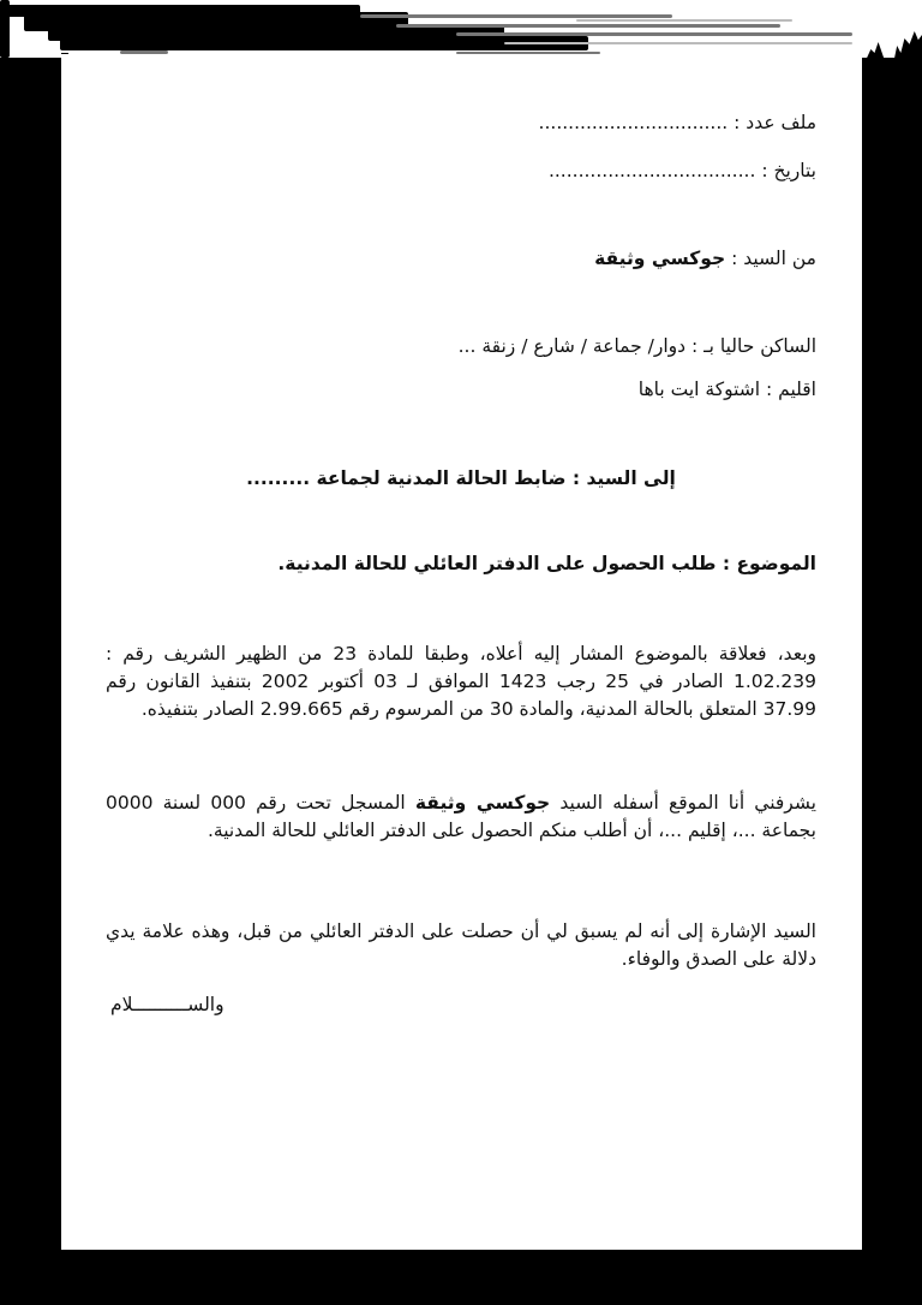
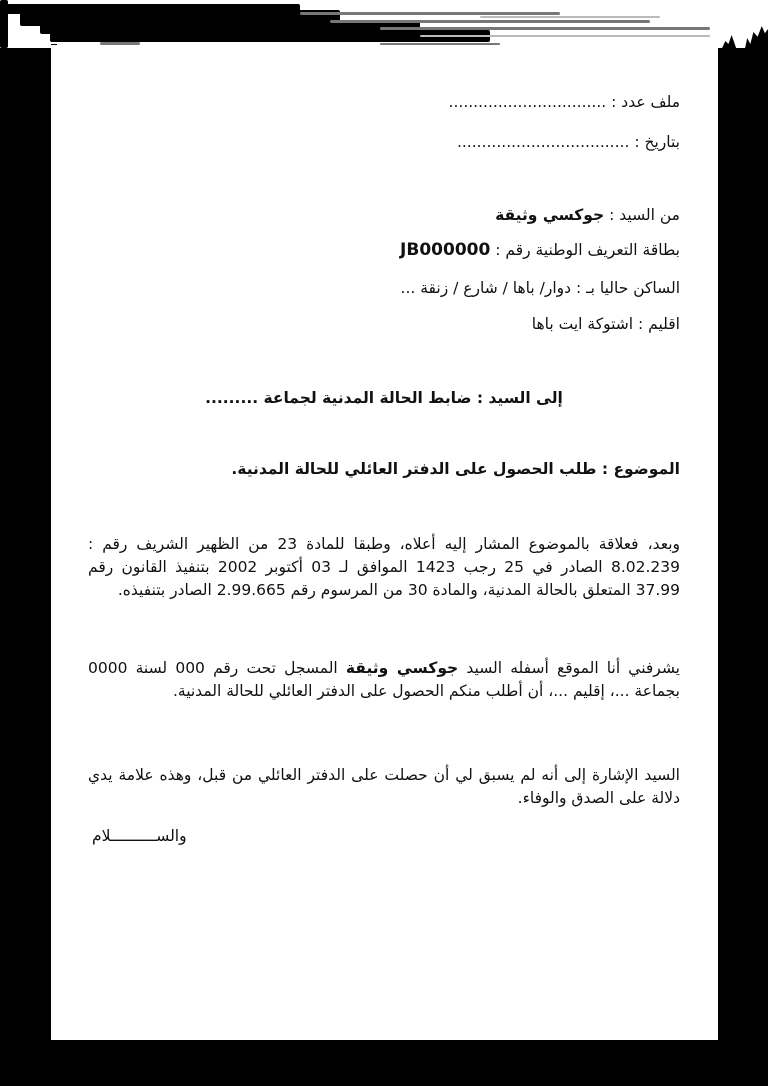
  ملف عدد : ................................
  بتاريخ : ...................................
  من السيد : جوكسي وثيقة
+ بطاقة التعريف الوطنية رقم : JB000000
- الساكن حاليا بـ : دوار/ جماعة / شارع / زنقة ...
+ الساكن حاليا بـ : دوار/ باها / شارع / زنقة ...
  اقليم : اشتوكة ايت باها
  إلى السيد : ضابط الحالة المدنية لجماعة .........
  الموضوع : طلب الحصول على الدفتر العائلي للحالة المدنية.
- وبعد، فعلاقة بالموضوع المشار إليه أعلاه، وطبقا للمادة 23 من الظهير الشريف رقم : 1.02.239 الصادر في 25 رجب 1423 الموافق لـ 03 أكتوبر 2002 بتنفيذ القانون رقم 37.99 المتعلق بالحالة المدنية، والمادة 30 من المرسوم رقم 2.99.665 الصادر بتنفيذه.
+ وبعد، فعلاقة بالموضوع المشار إليه أعلاه، وطبقا للمادة 23 من الظهير الشريف رقم : 8.02.239 الصادر في 25 رجب 1423 الموافق لـ 03 أكتوبر 2002 بتنفيذ القانون رقم 37.99 المتعلق بالحالة المدنية، والمادة 30 من المرسوم رقم 2.99.665 الصادر بتنفيذه.
  يشرفني أنا الموقع أسفله السيد جوكسي وثيقة المسجل تحت رقم 000 لسنة 0000 بجماعة ...، إقليم ...، أن أطلب منكم الحصول على الدفتر العائلي للحالة المدنية.
  السيد الإشارة إلى أنه لم يسبق لي أن حصلت على الدفتر العائلي من قبل، وهذه علامة يدي دلالة على الصدق والوفاء.
  والســــــــــلام
